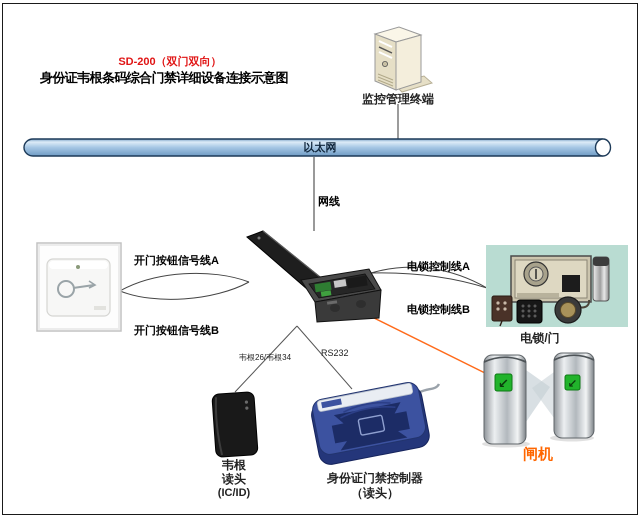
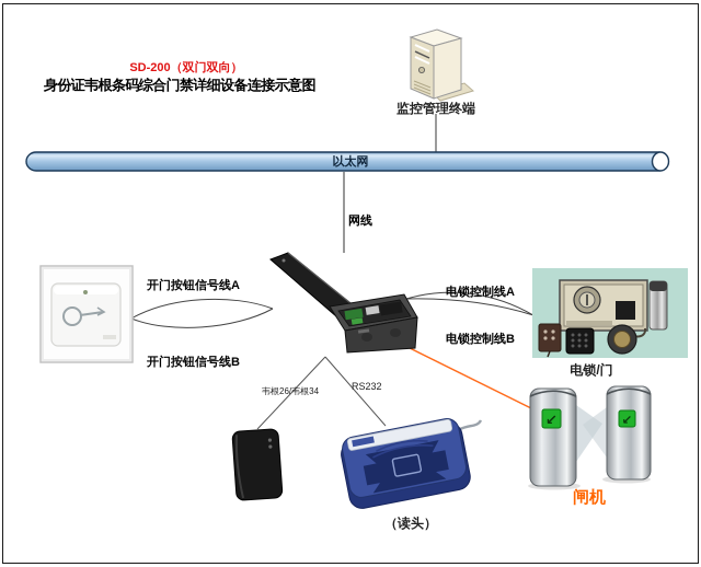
  ↙
  ↙
  SD-200（双门双向）
  身份证韦根条码综合门禁详细设备连接示意图
  监控管理终端
  以太网
  网线
  开门按钮信号线A
  开门按钮信号线B
  电锁控制线A
  电锁控制线B
  韦根26/韦根34
  RS232
  电锁/门
- 韦根
- 读头
- (IC/ID)
- 身份证门禁控制器
  （读头）
  闸机
